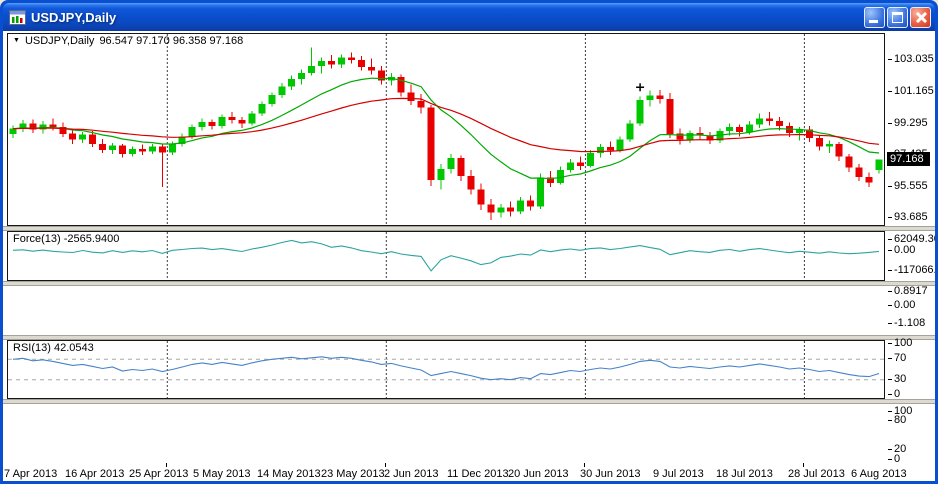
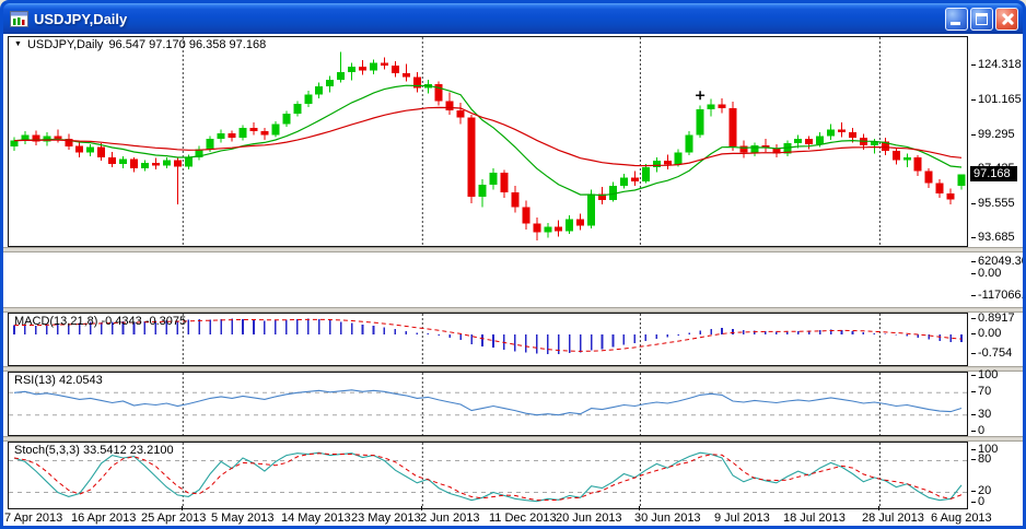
  USDJPY,Daily
  USDJPY,Daily
  96.547 97.170 96.358 97.168
  97.168
- 103.035
+ 124.318
  101.165
  99.295
  95.555
  93.685
- Force(13) -2565.9400
  62049.3
  0.00
  -117066
+ MACD(13,21,8) -0.4343 -0.3075
  0.8917
  0.00
- -1.108
+ -0.754
  RSI(13) 42.0543
  100
  70
  30
  0
+ Stoch(5,3,3) 33.5412 23.2100
  100
  80
  20
  0
  7 Apr 2013
  16 Apr 2013
  25 Apr 2013
  5 May 2013
  14 May 2013
  23 May 2013
  2 Jun 2013
  11 Dec 2013
  20 Jun 2013
  30 Jun 2013
  9 Jul 2013
  18 Jul 2013
  28 Jul 2013
  6 Aug 2013
